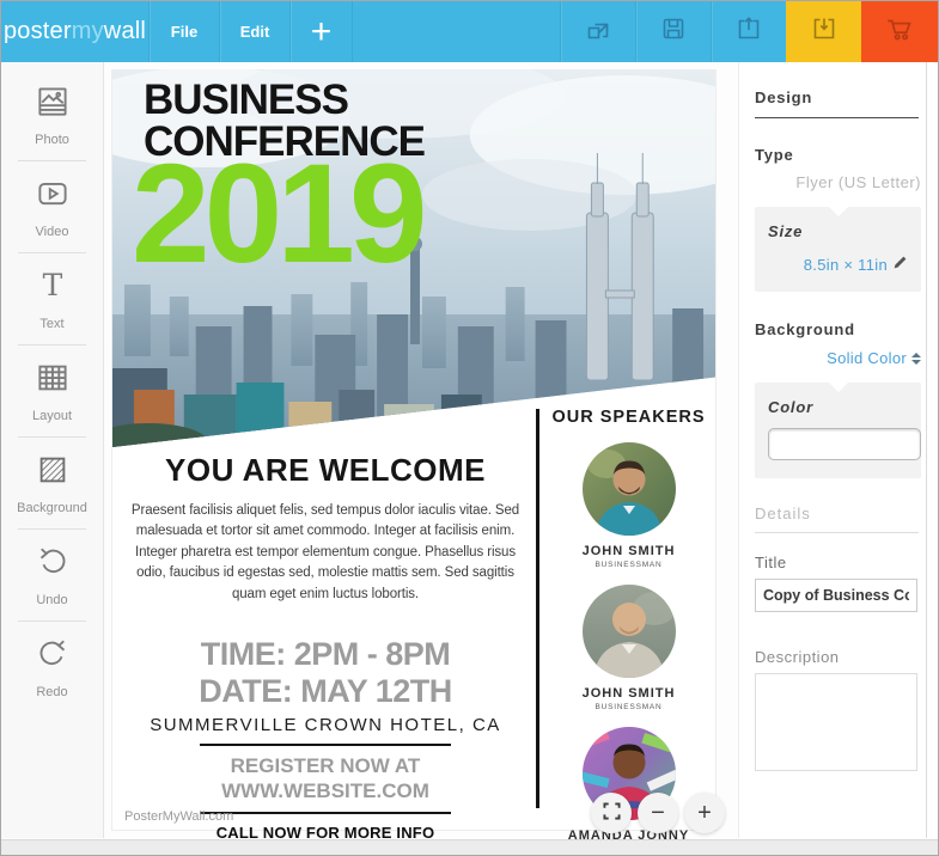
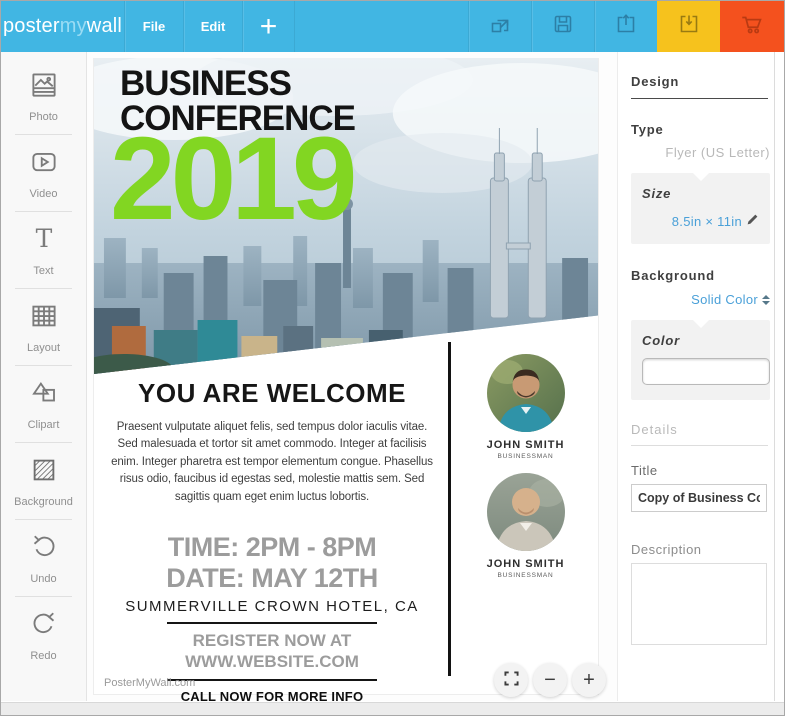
  poster
  my
  wall
  File
  Edit
  +
  Photo
  Video
  T
  Text
  Layout
+ Clipart
  Background
  Undo
  Redo
  BUSINESS
  CONFERENCE
  2019
  YOU ARE WELCOME
- Praesent facilisis aliquet felis, sed tempus dolor iaculis vitae. Sed malesuada et tortor sit amet commodo. Integer at facilisis enim. Integer pharetra est tempor elementum congue. Phasellus risus odio, faucibus id egestas sed, molestie mattis sem. Sed sagittis quam eget enim luctus lobortis.
+ Praesent vulputate aliquet felis, sed tempus dolor iaculis vitae. Sed malesuada et tortor sit amet commodo. Integer at facilisis enim. Integer pharetra est tempor elementum congue. Phasellus risus odio, faucibus id egestas sed, molestie mattis sem. Sed sagittis quam eget enim luctus lobortis.
  TIME: 2PM - 8PM
  DATE: MAY 12TH
  SUMMERVILLE CROWN HOTEL, CA
  REGISTER NOW AT
  WWW.WEBSITE.COM
  CALL NOW FOR MORE INFO
- OUR SPEAKERS
  JOHN SMITH
  JOHN SMITH
- AMANDA JONNY
  PosterMyWall.com
  −
  +
  Design
  Type
  Flyer (US Letter)
  Size
  8.5in × 11in
  Background
  Solid Color
  Color
  Details
  Title
  Copy of Business Co
  Description
